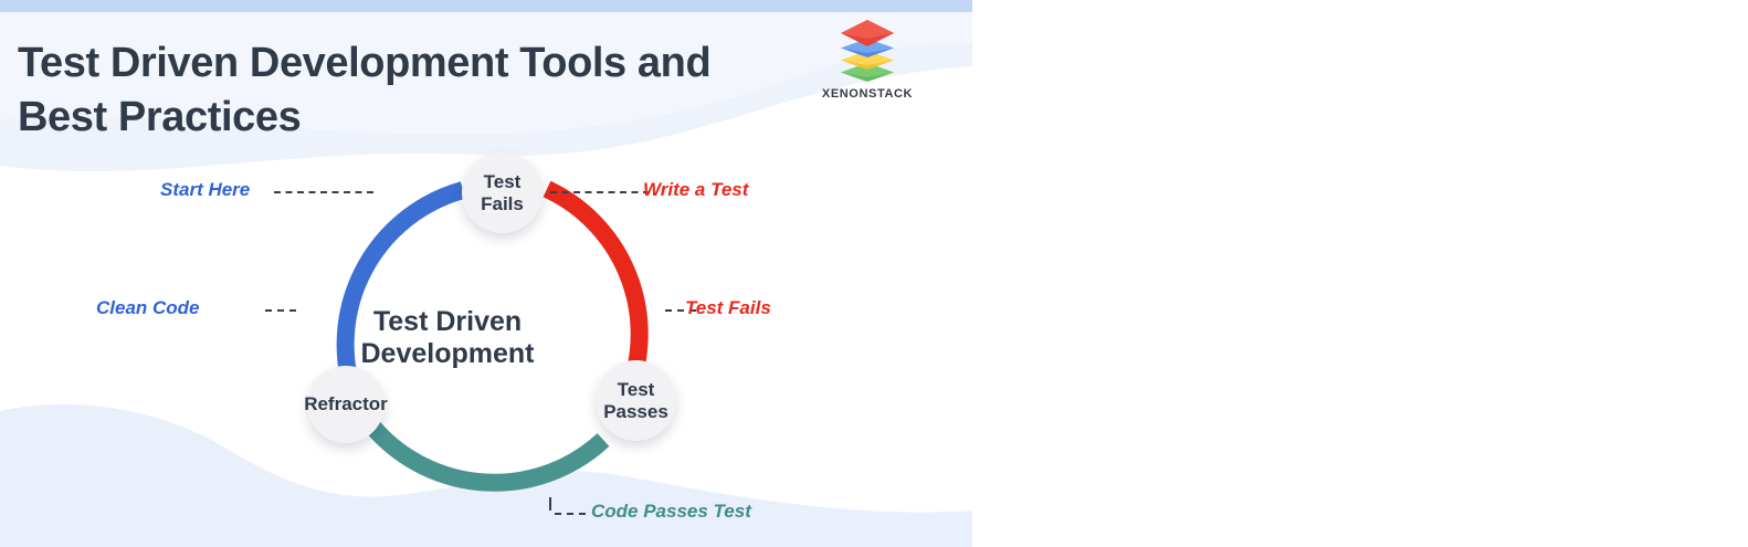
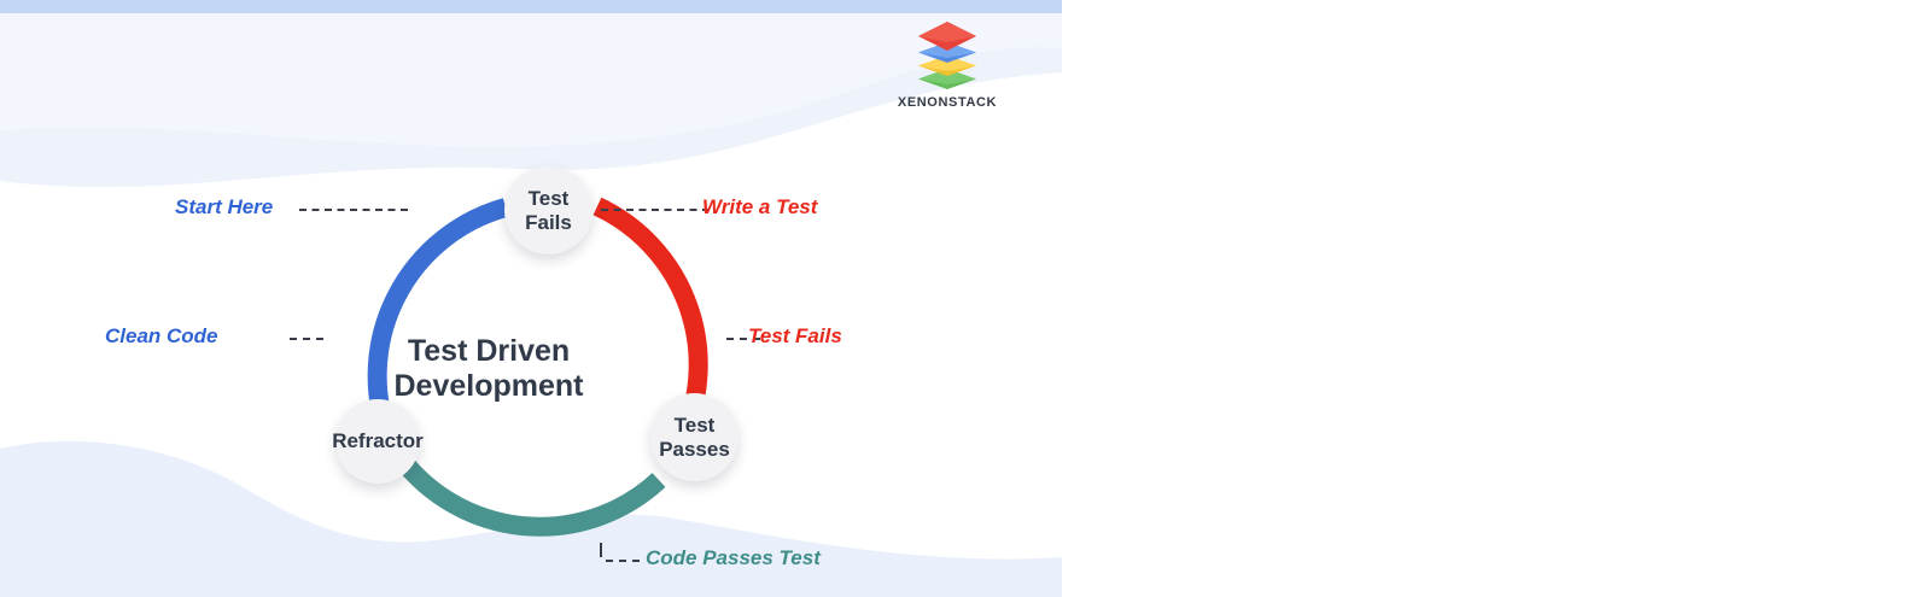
- Test Driven Development Tools and
- Best Practices
  XENONSTACK
  Start Here
  Write a Test
  Clean Code
  Test Fails
  Code Passes Test
  Test Driven
  Development
  Test
  Fails
  Test
  Passes
  Refractor
